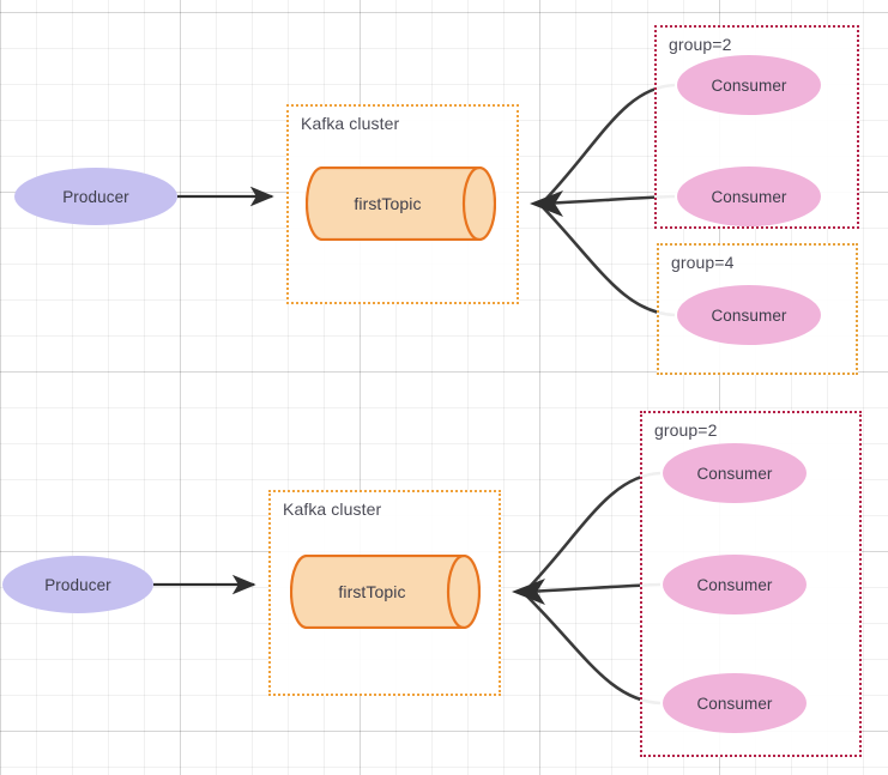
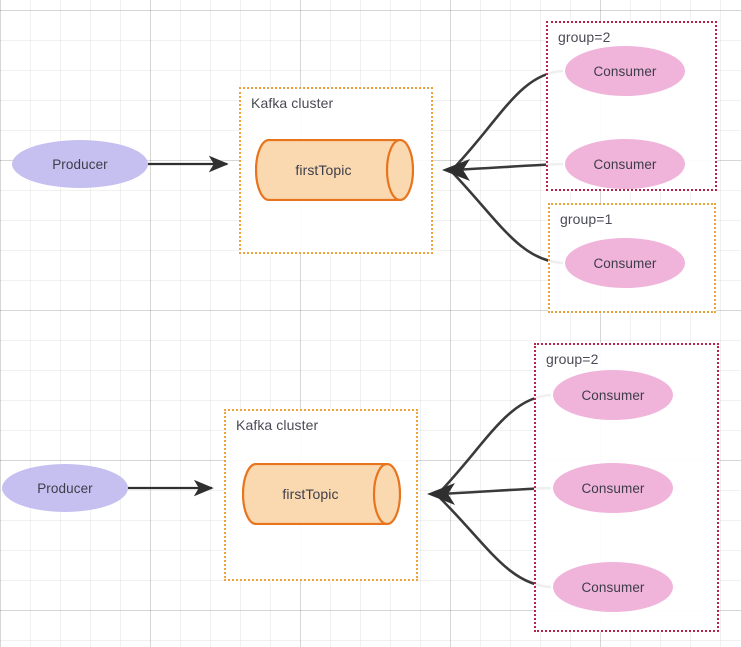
  Producer
  Kafka cluster
  firstTopic
  group=2
  Consumer
  Consumer
- group=4
+ group=1
  Consumer
  Producer
  Kafka cluster
  firstTopic
  group=2
  Consumer
  Consumer
  Consumer
